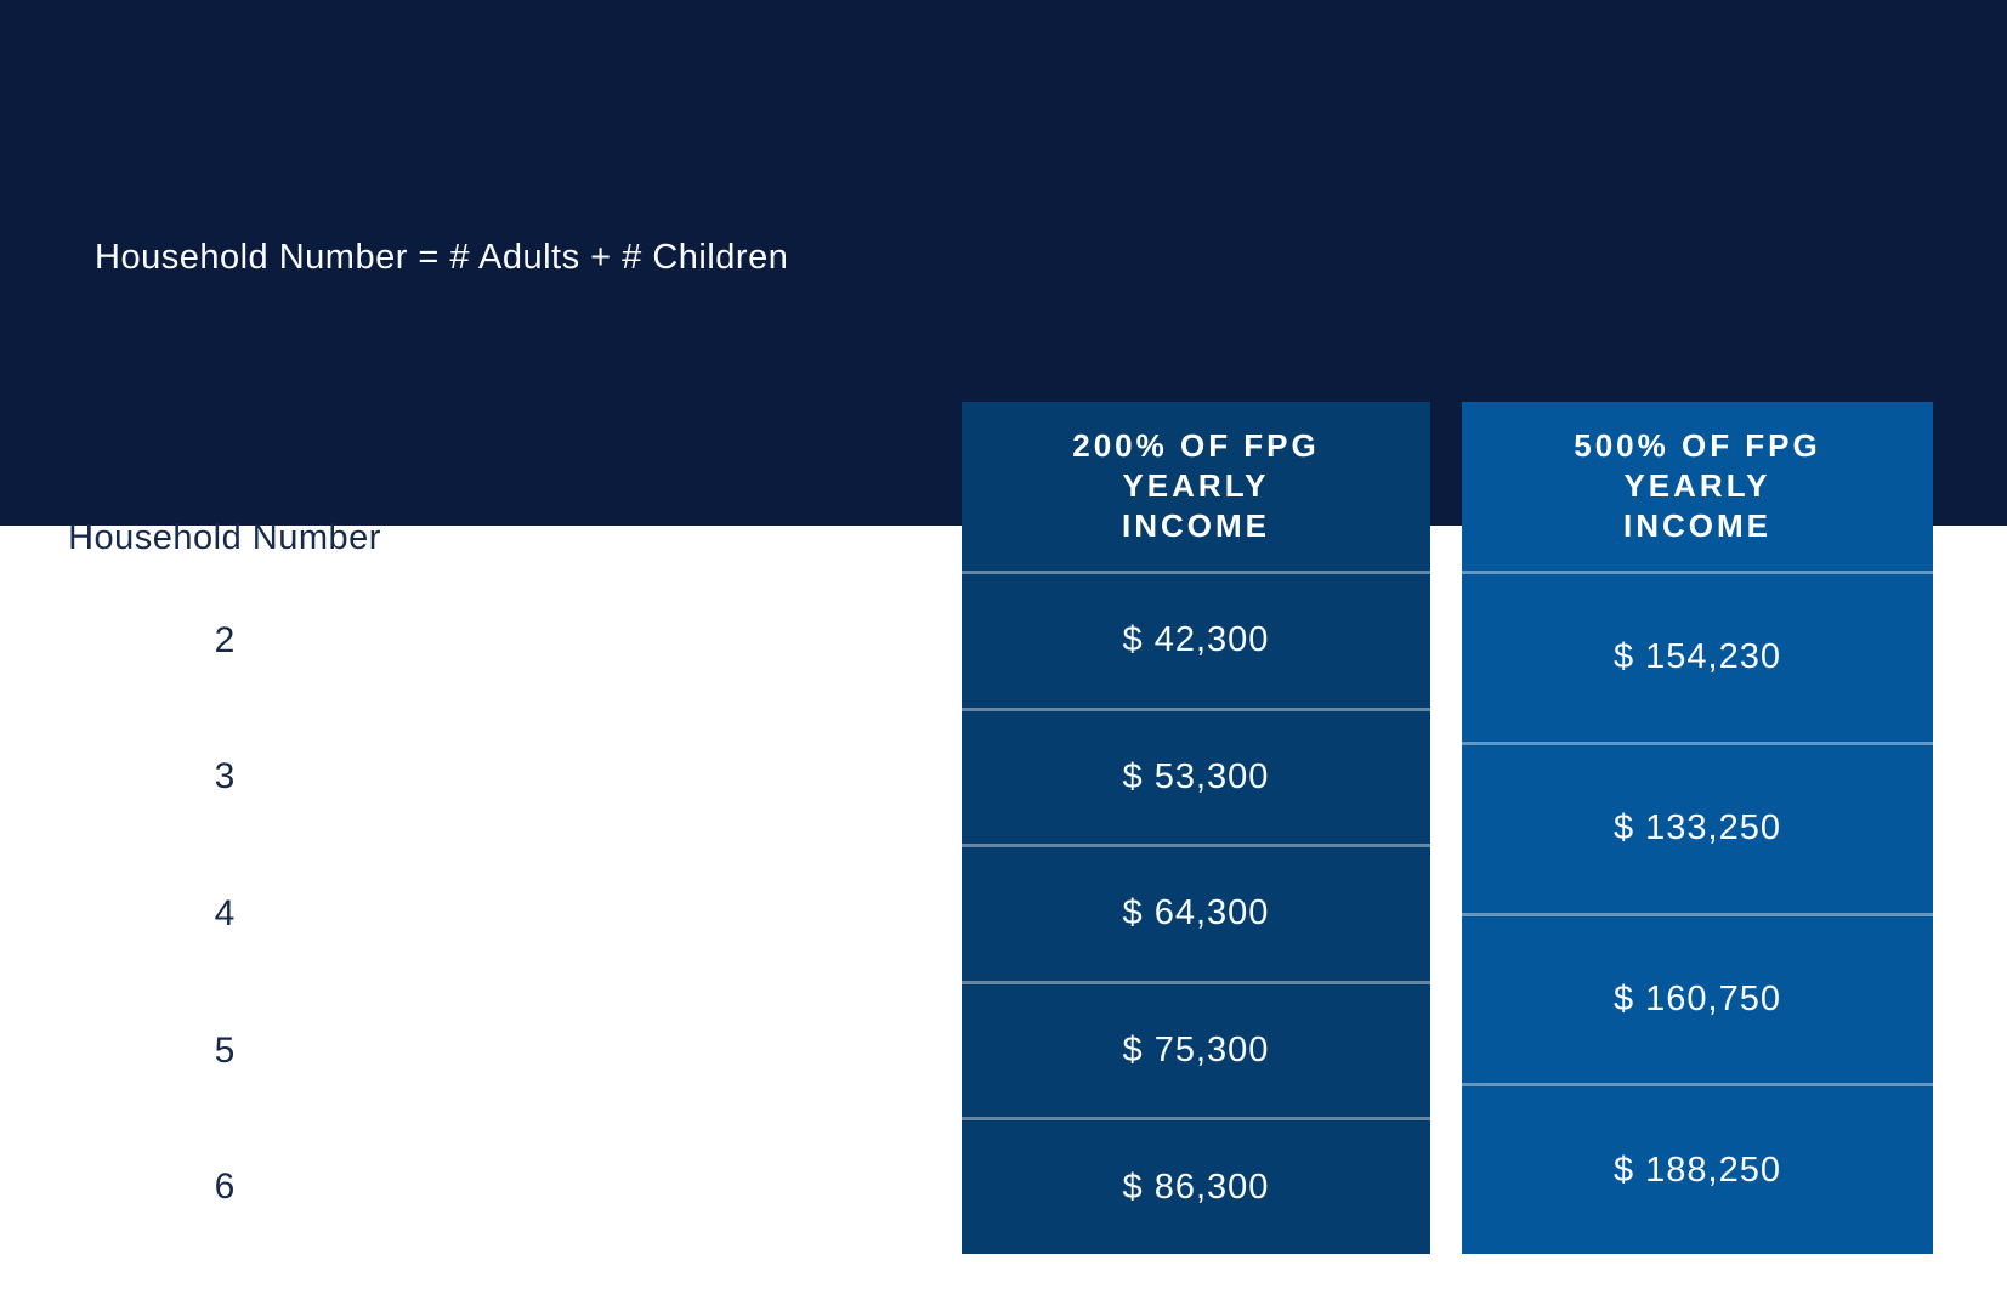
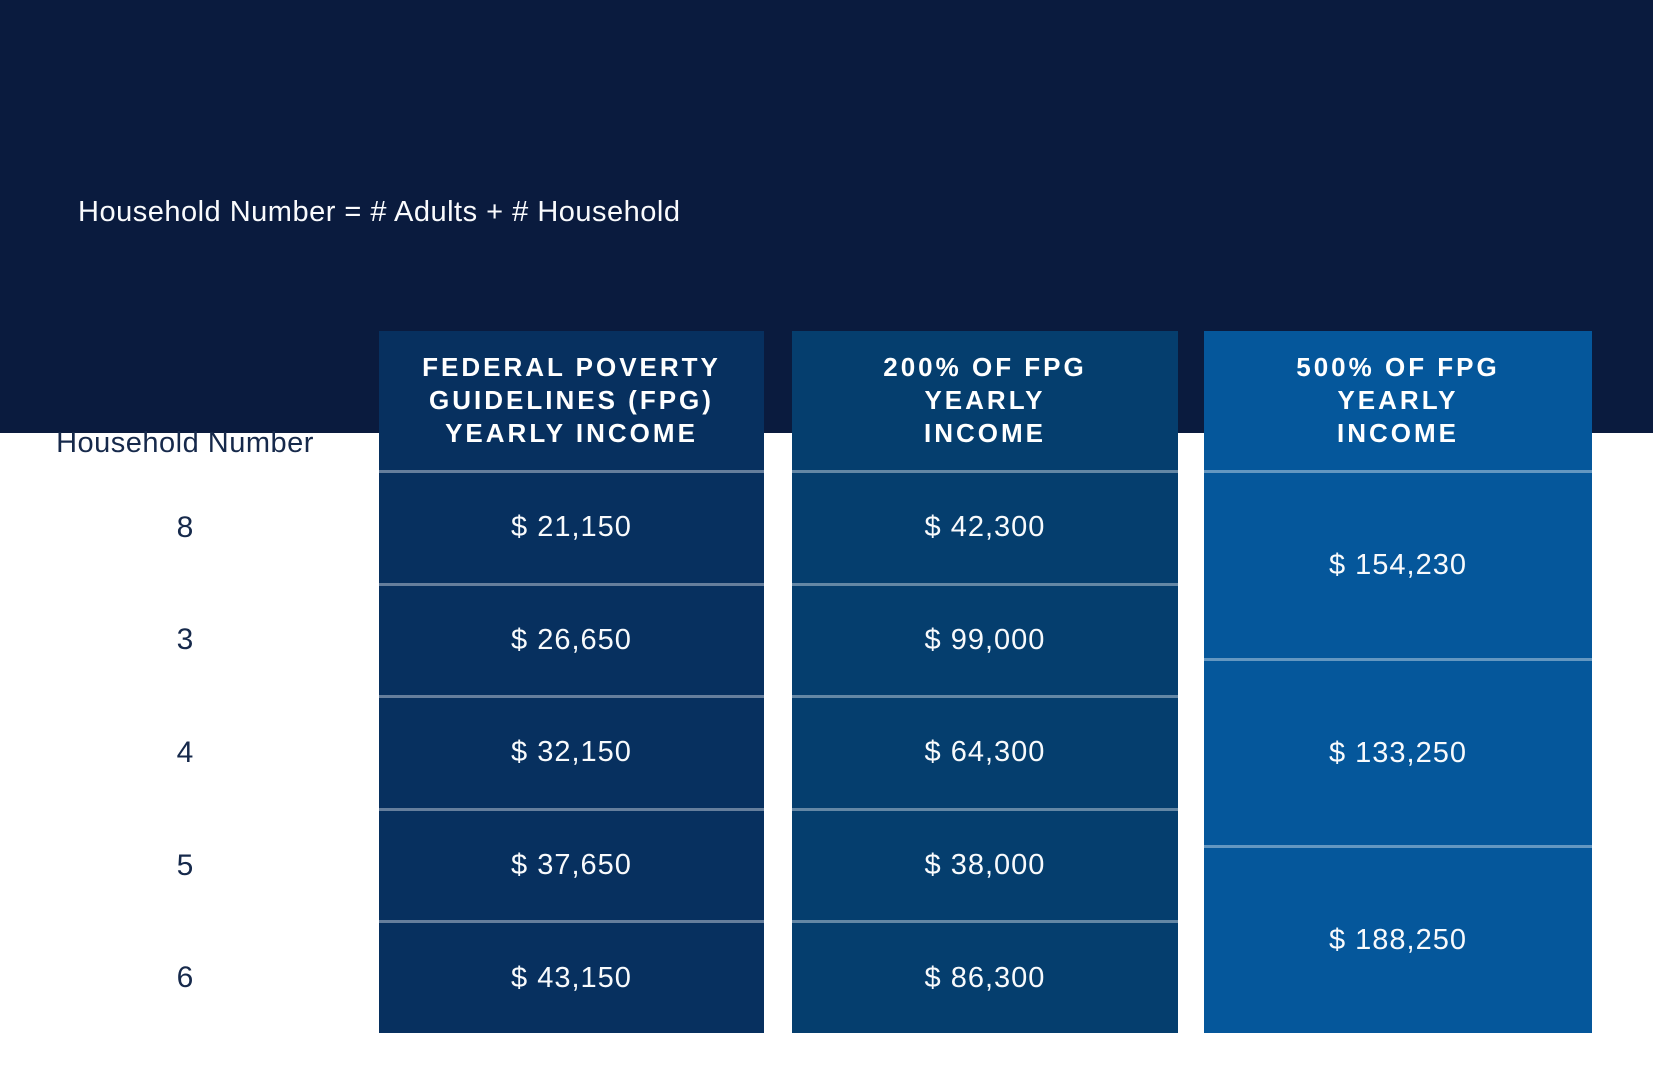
- Household Number = # Adults + # Children
+ Household Number = # Adults + # Household
  Household Number
- 2
+ 8
  3
  4
  5
  6
+ FEDERAL POVERTY
+ GUIDELINES (FPG)
+ YEARLY INCOME
+ $ 21,150
+ $ 26,650
+ $ 32,150
+ $ 37,650
+ $ 43,150
  200% OF FPG
  YEARLY
  INCOME
  $ 42,300
- $ 53,300
+ $ 99,000
  $ 64,300
- $ 75,300
+ $ 38,000
  $ 86,300
  500% OF FPG
  YEARLY
  INCOME
  $ 154,230
  $ 133,250
- $ 160,750
  $ 188,250
